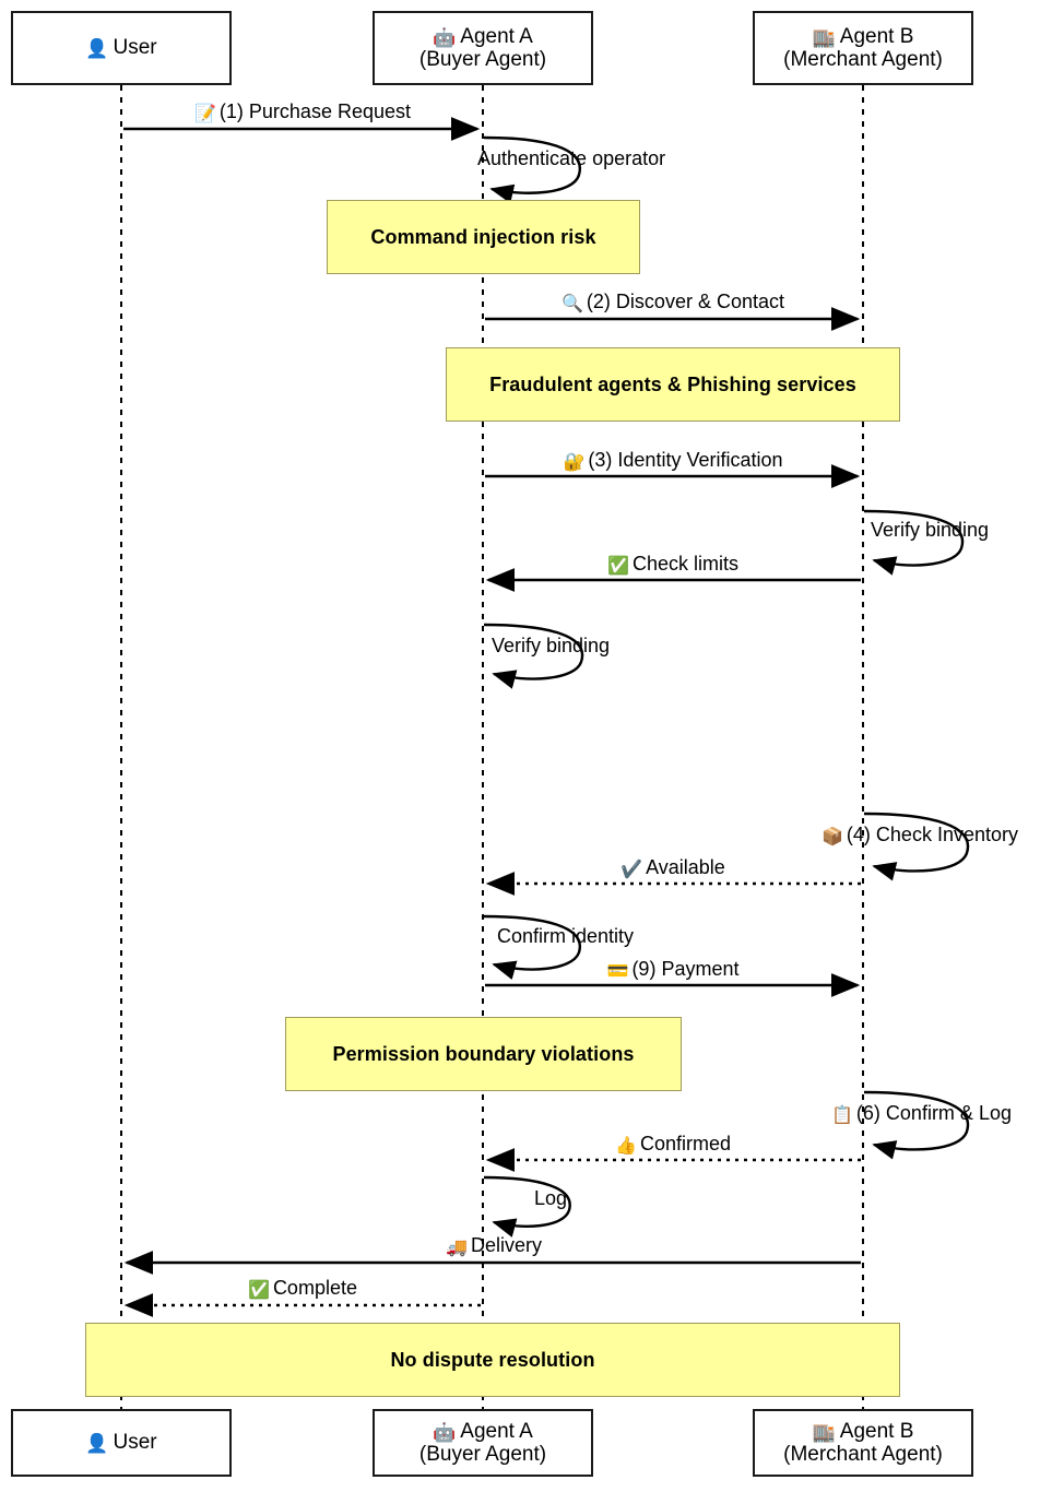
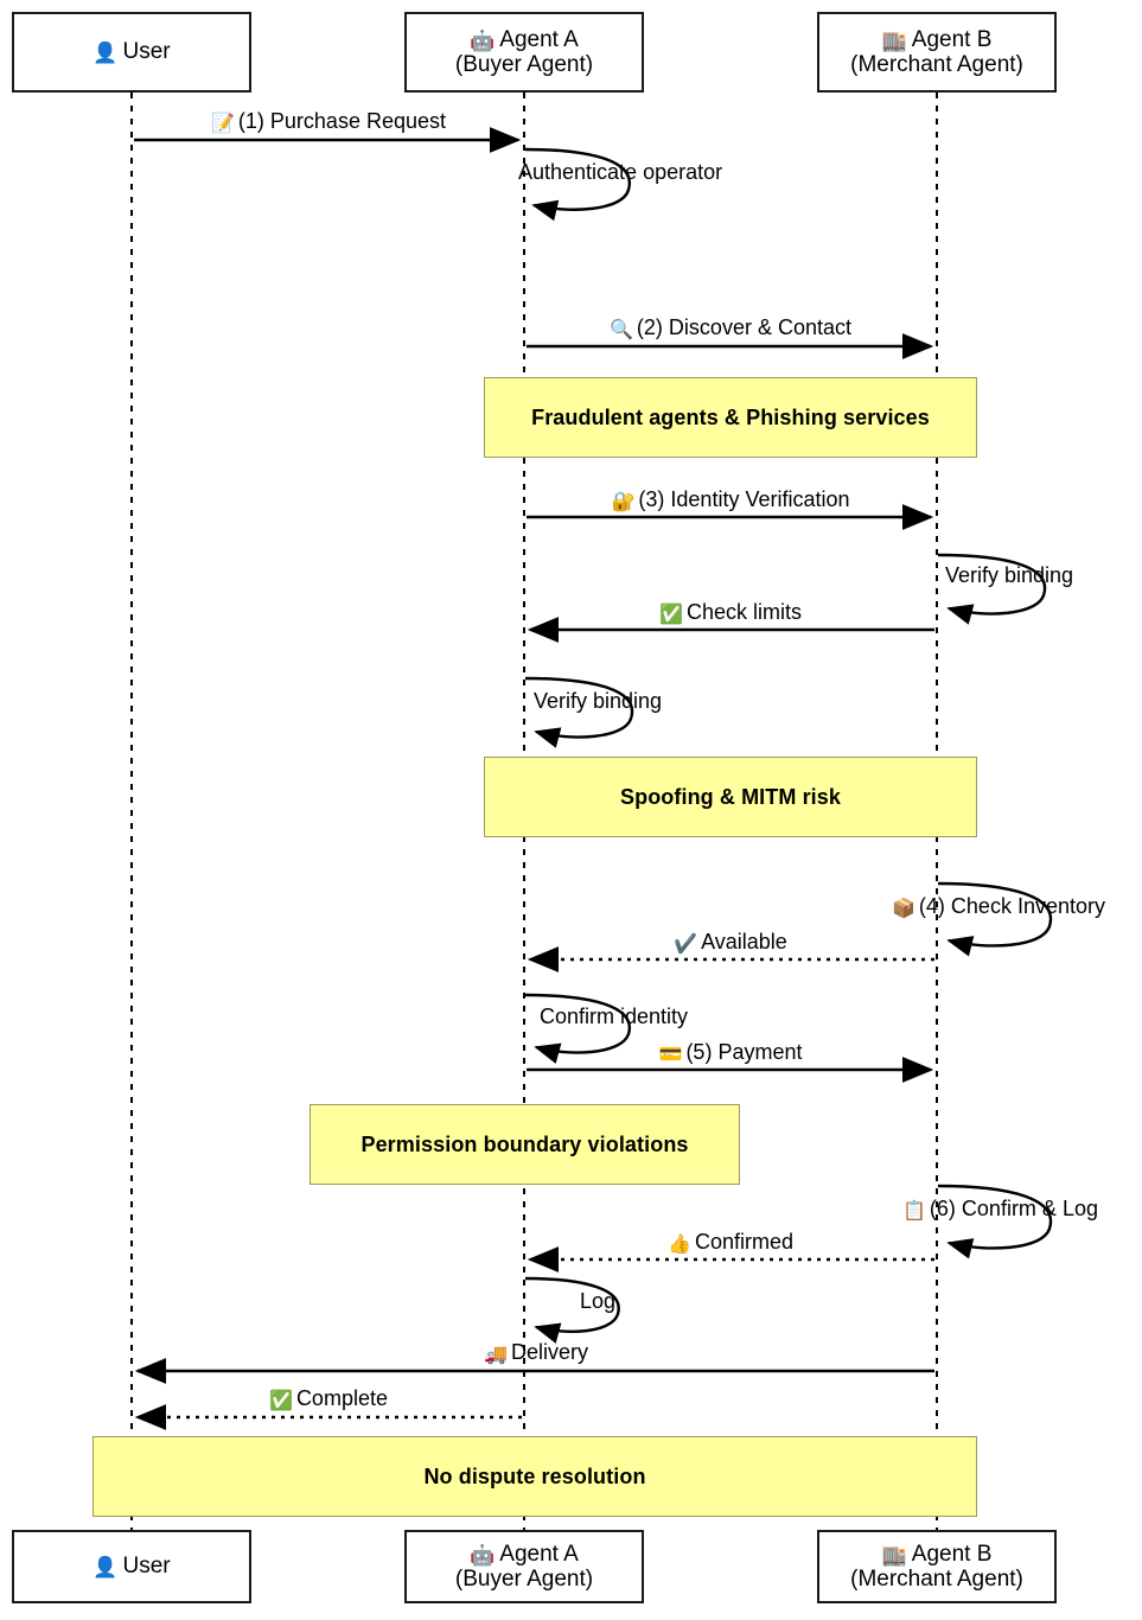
  👤 User
  🤖 Agent A
  (Buyer Agent)
  🏬 Agent B
  (Merchant Agent)
  👤 User
  🤖 Agent A
  (Buyer Agent)
  🏬 Agent B
  (Merchant Agent)
- Command injection risk
  Fraudulent agents & Phishing services
+ Spoofing & MITM risk
  Permission boundary violations
  No dispute resolution
  📝 (1) Purchase Request
  Authenticate operator
  🔍 (2) Discover & Contact
  🔐 (3) Identity Verification
  Verify binding
  ✅ Check limits
  Verify binding
  📦 (4) Check Inventory
  ✔️ Available
  Confirm identity
- 💳 (9) Payment
+ 💳 (5) Payment
  📋 (6) Confirm & Log
  👍 Confirmed
  Log
  🚚 Delivery
  ✅ Complete
